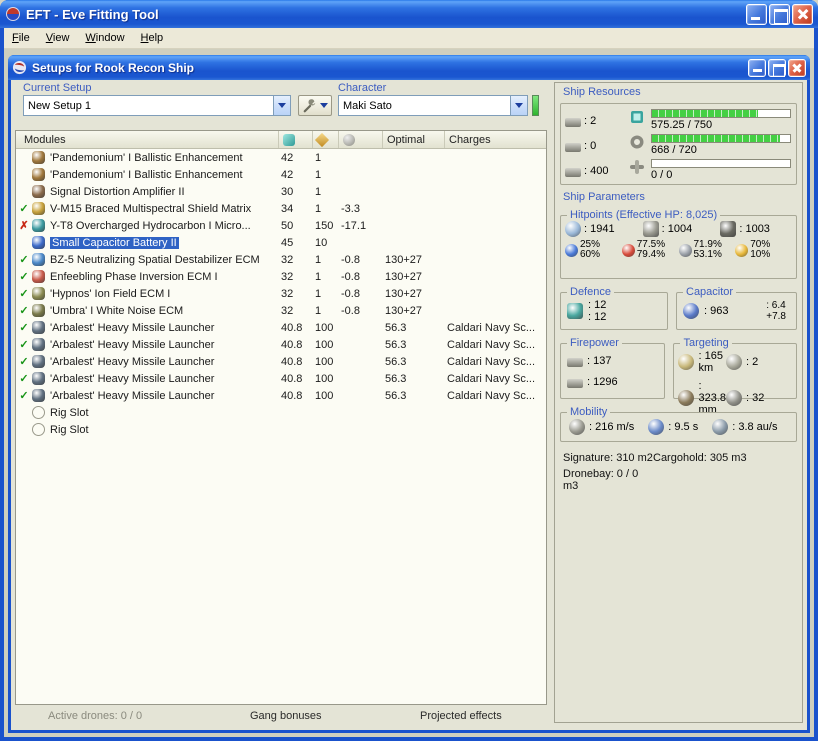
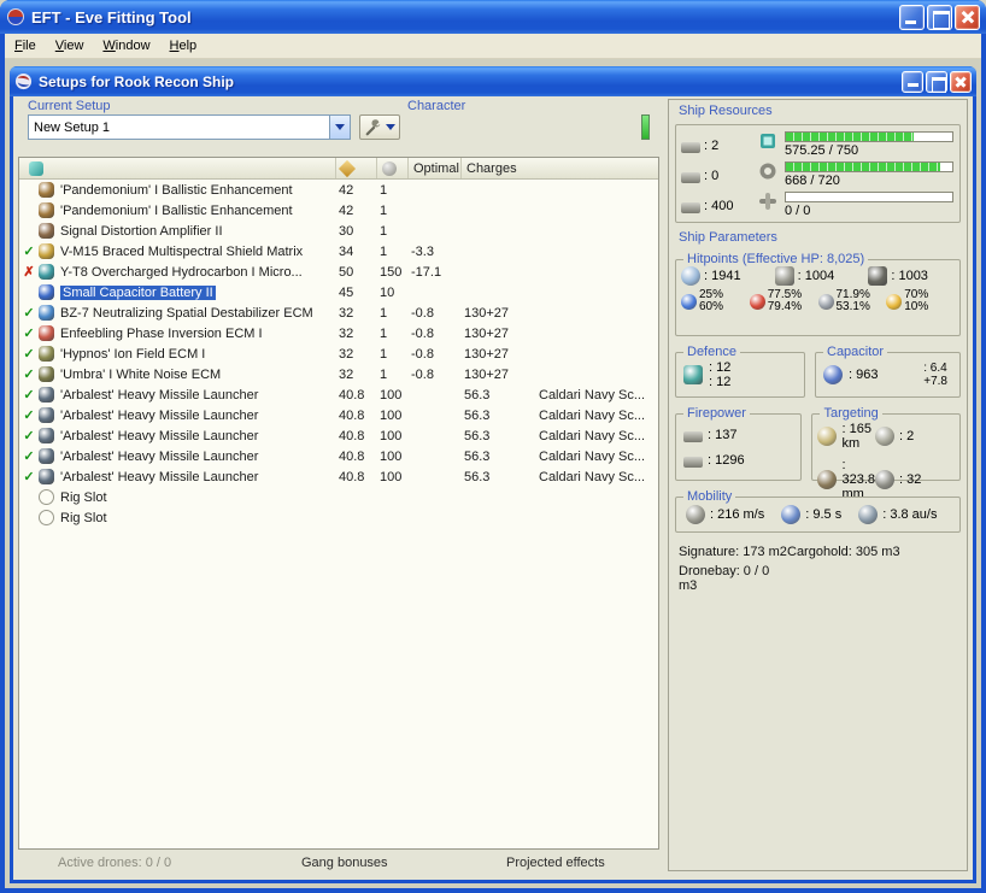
  EFT - Eve Fitting Tool
  File
  View
  Window
  Help
  Setups for Rook Recon Ship
  Current Setup
  New Setup 1
  Character
- Maki Sato
- Modules
  Optimal
  Charges
  'Pandemonium' I Ballistic Enhancement
  42
  1
  'Pandemonium' I Ballistic Enhancement
  42
  1
  Signal Distortion Amplifier II
  30
  1
  ✓
  V-M15 Braced Multispectral Shield Matrix
  34
  1
  -3.3
  ✗
  Y-T8 Overcharged Hydrocarbon I Micro...
  50
  150
  -17.1
  Small Capacitor Battery II
  45
  10
  ✓
- BZ-5 Neutralizing Spatial Destabilizer ECM
+ BZ-7 Neutralizing Spatial Destabilizer ECM
  32
  1
  -0.8
  130+27
  ✓
  Enfeebling Phase Inversion ECM I
  32
  1
  -0.8
  130+27
  ✓
  'Hypnos' Ion Field ECM I
  32
  1
  -0.8
  130+27
  ✓
  'Umbra' I White Noise ECM
  32
  1
  -0.8
  130+27
  ✓
  'Arbalest' Heavy Missile Launcher
  40.8
  100
  56.3
  Caldari Navy Sc...
  ✓
  'Arbalest' Heavy Missile Launcher
  40.8
  100
  56.3
  Caldari Navy Sc...
  ✓
  'Arbalest' Heavy Missile Launcher
  40.8
  100
  56.3
  Caldari Navy Sc...
  ✓
  'Arbalest' Heavy Missile Launcher
  40.8
  100
  56.3
  Caldari Navy Sc...
  ✓
  'Arbalest' Heavy Missile Launcher
  40.8
  100
  56.3
  Caldari Navy Sc...
  Rig Slot
  Rig Slot
  Active drones: 0 / 0
  Gang bonuses
  Projected effects
  Ship Resources
  : 2
  : 0
  : 400
  575.25 / 750
  668 / 720
  0 / 0
  Ship Parameters
  Hitpoints (Effective HP: 8,025)
  : 1941
  : 1004
  : 1003
  25%
  60%
  77.5%
  79.4%
  71.9%
  53.1%
  70%
  10%
  Defence
  : 12
  : 12
  Capacitor
  : 963
  : 6.4
  +7.8
  Firepower
  : 137
  : 1296
  Targeting
  : 165 km
  : 2
  : 323.8 mm
  : 32
  Mobility
  : 216 m/s
  : 9.5 s
  : 3.8 au/s
- Signature: 310 m2
+ Signature: 173 m2
  Cargohold: 305 m3
  Dronebay: 0 / 0 m3
